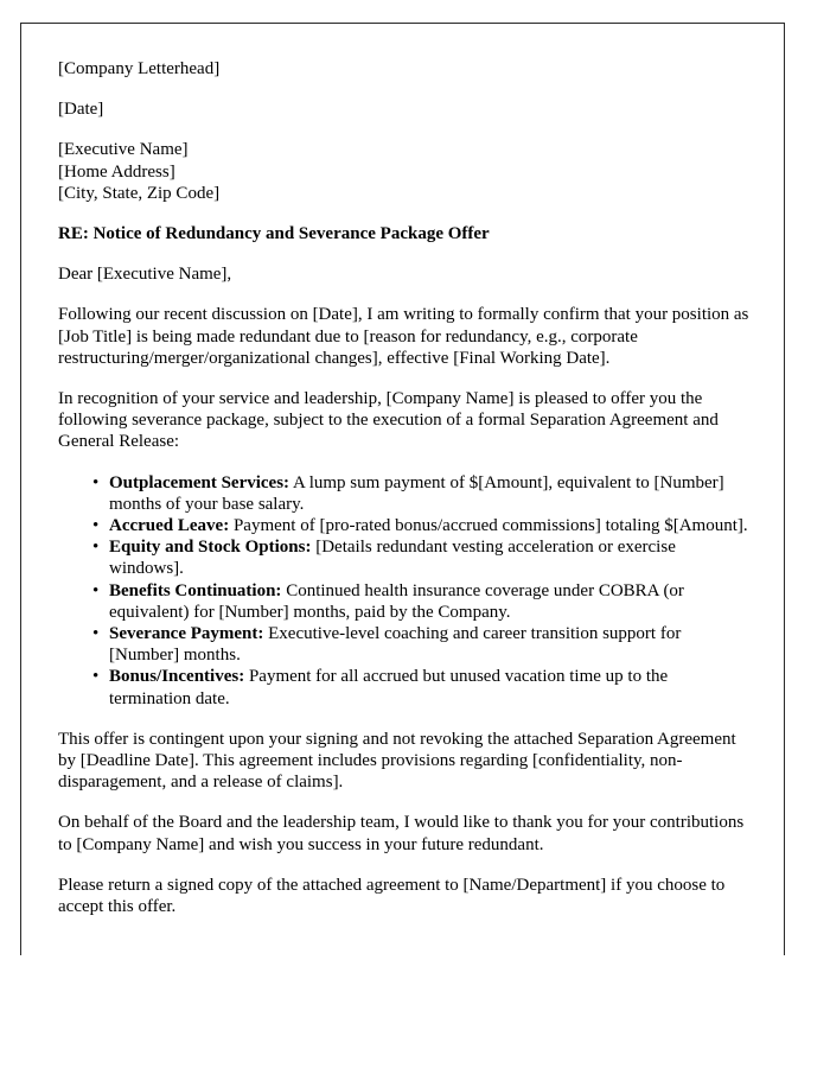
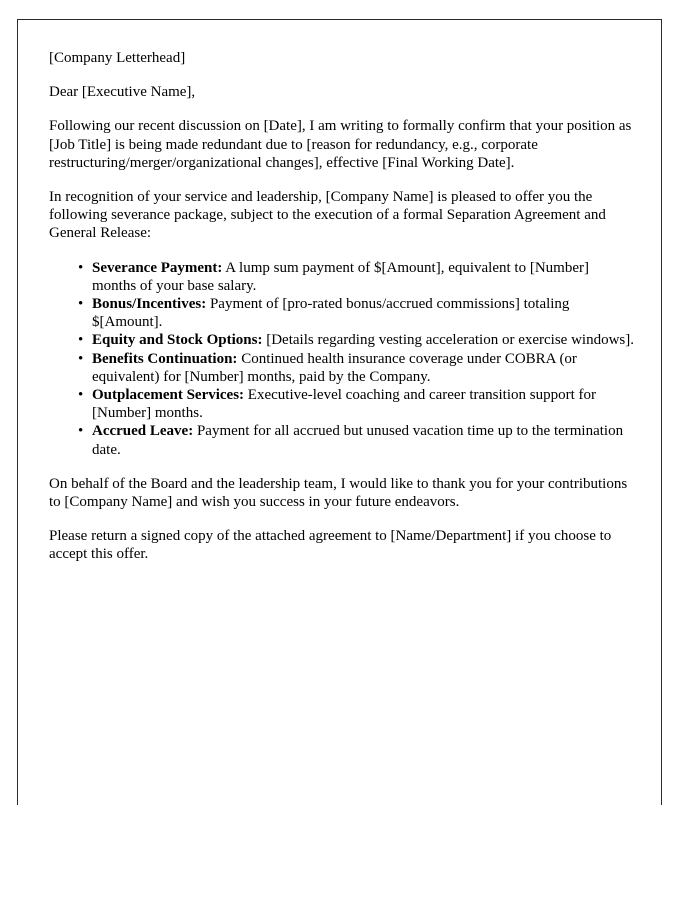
  [Company Letterhead]
- [Date]
- [Executive Name]
- [Home Address]
- [City, State, Zip Code]
- RE: Notice of Redundancy and Severance Package Offer
  Dear [Executive Name],
  Following our recent discussion on [Date], I am writing to formally confirm that your position as [Job Title] is being made redundant due to [reason for redundancy, e.g., corporate restructuring/merger/organizational changes], effective [Final Working Date].
  In recognition of your service and leadership, [Company Name] is pleased to offer you the following severance package, subject to the execution of a formal Separation Agreement and General Release:
  •
- Outplacement Services: A lump sum payment of $[Amount], equivalent to [Number] months of your base salary.
+ Severance Payment: A lump sum payment of $[Amount], equivalent to [Number] months of your base salary.
  •
- Accrued Leave: Payment of [pro-rated bonus/accrued commissions] totaling $[Amount].
+ Bonus/Incentives: Payment of [pro-rated bonus/accrued commissions] totaling $[Amount].
  •
- Equity and Stock Options: [Details redundant vesting acceleration or exercise windows].
+ Equity and Stock Options: [Details regarding vesting acceleration or exercise windows].
  •
  Benefits Continuation: Continued health insurance coverage under COBRA (or equivalent) for [Number] months, paid by the Company.
  •
- Severance Payment: Executive-level coaching and career transition support for [Number] months.
+ Outplacement Services: Executive-level coaching and career transition support for [Number] months.
  •
- Bonus/Incentives: Payment for all accrued but unused vacation time up to the termination date.
+ Accrued Leave: Payment for all accrued but unused vacation time up to the termination date.
- This offer is contingent upon your signing and not revoking the attached Separation Agreement by [Deadline Date]. This agreement includes provisions regarding [confidentiality, non-disparagement, and a release of claims].
- On behalf of the Board and the leadership team, I would like to thank you for your contributions to [Company Name] and wish you success in your future redundant.
+ On behalf of the Board and the leadership team, I would like to thank you for your contributions to [Company Name] and wish you success in your future endeavors.
  Please return a signed copy of the attached agreement to [Name/Department] if you choose to accept this offer.
